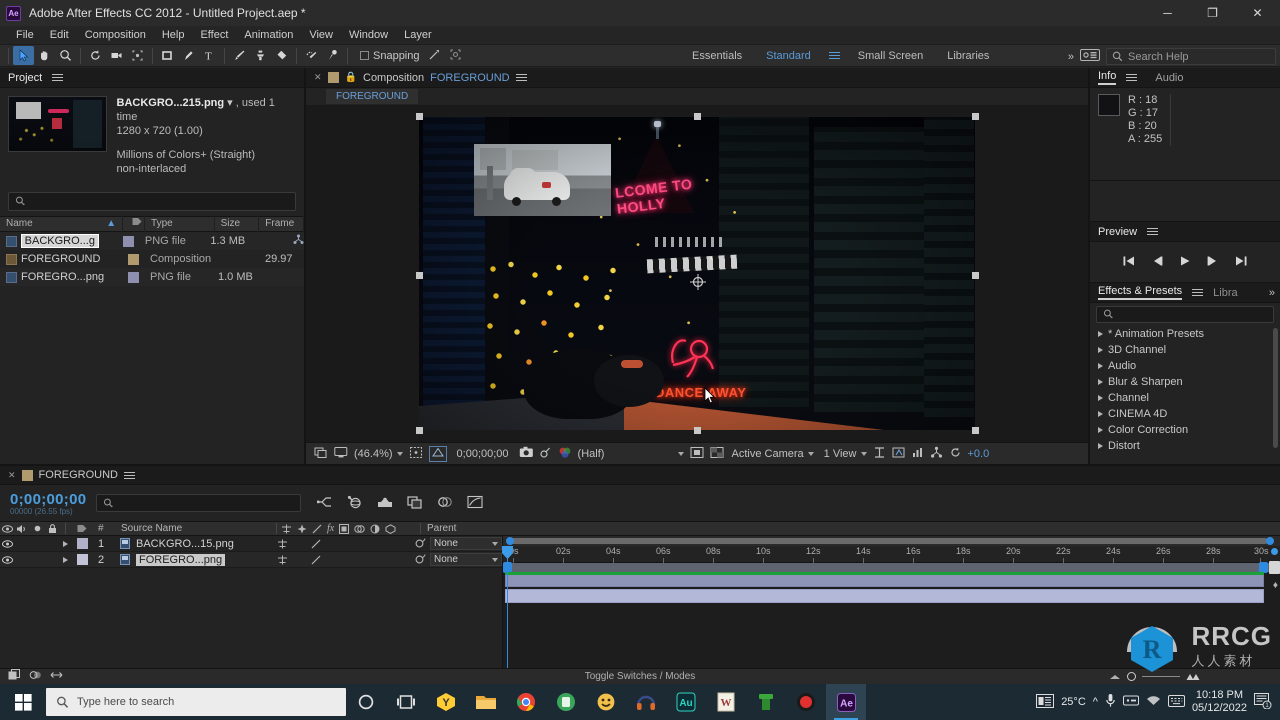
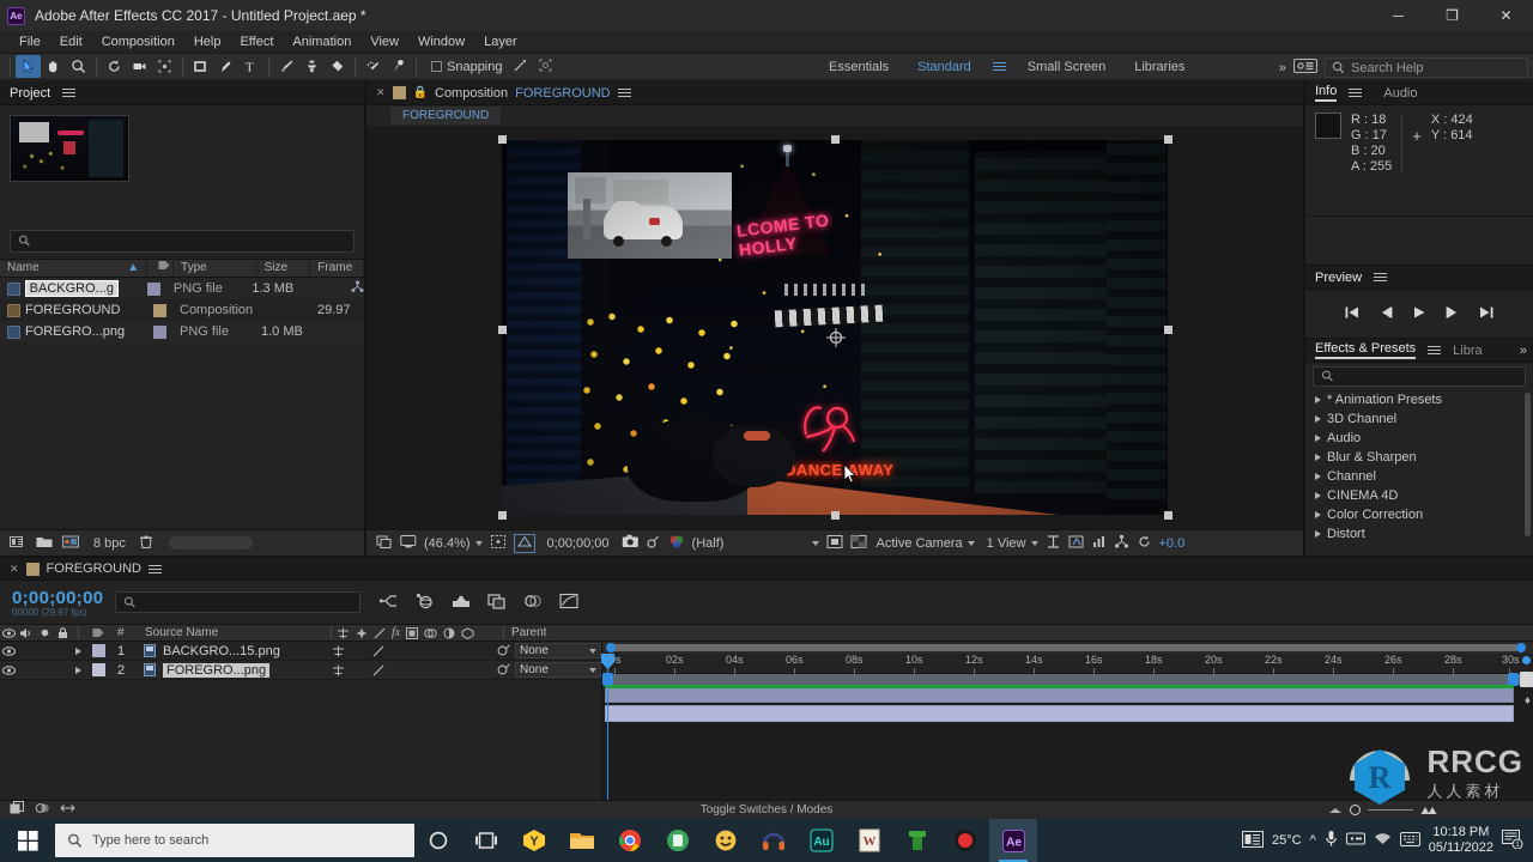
  Ae
- Adobe After Effects CC 2012 - Untitled Project.aep *
+ Adobe After Effects CC 2017 - Untitled Project.aep *
  ─
  ❐
  ✕
  File
  Edit
  Composition
  Help
  Effect
  Animation
  View
  Window
  Layer
  T
  Snapping
  Essentials
  Standard
  Small Screen
  Libraries
  »
  Search Help
  Project
- BACKGRO...215.png ▾ , used 1 time
- 1280 x 720 (1.00)
- Millions of Colors+ (Straight)
- non-interlaced
  Name
  ▲
  Type
  Size
  BACKGRO...g
  PNG file
  1.3 MB
  FOREGROUND
  Composition
  29.97
  FOREGRO...png
  PNG file
  1.0 MB
+ 8 bpc
  ✕
  🔒
  Composition
  FOREGROUND
  FOREGROUND
  (46.4%)
  0;00;00;00
  (Half)
  Active Camera
  1 View
  +0.0
  Info
  Audio
  R : 18
  G : 17
  B : 20
  A : 255
+ +
+ X : 424
+ Y : 614
  Preview
  Effects & Presets
  Libra
  »
  * Animation Presets
  3D Channel
  Audio
  Blur & Sharpen
  Channel
  CINEMA 4D
  Color Correction
  Distort
  ✕
  FOREGROUND
  0;00;00;00
- 00000 (26.55 fps)
+ 00000 (29.97 fps)
  #
  Source Name
  fx
  Parent
  1
  BACKGRO...15.png
  None
  2
  FOREGRO...png
  None
  02s
  04s
  06s
  08s
  10s
  12s
  14s
  16s
  18s
  20s
  22s
  24s
  26s
  28s
  30s
  ♦
  Toggle Switches / Modes
  R
  RRCG
  人人素材
  Type here to search
  Y
  Au
  W
  Ae
  25°C
  ^
  10:18 PM
- 05/12/2022
+ 05/11/2022
